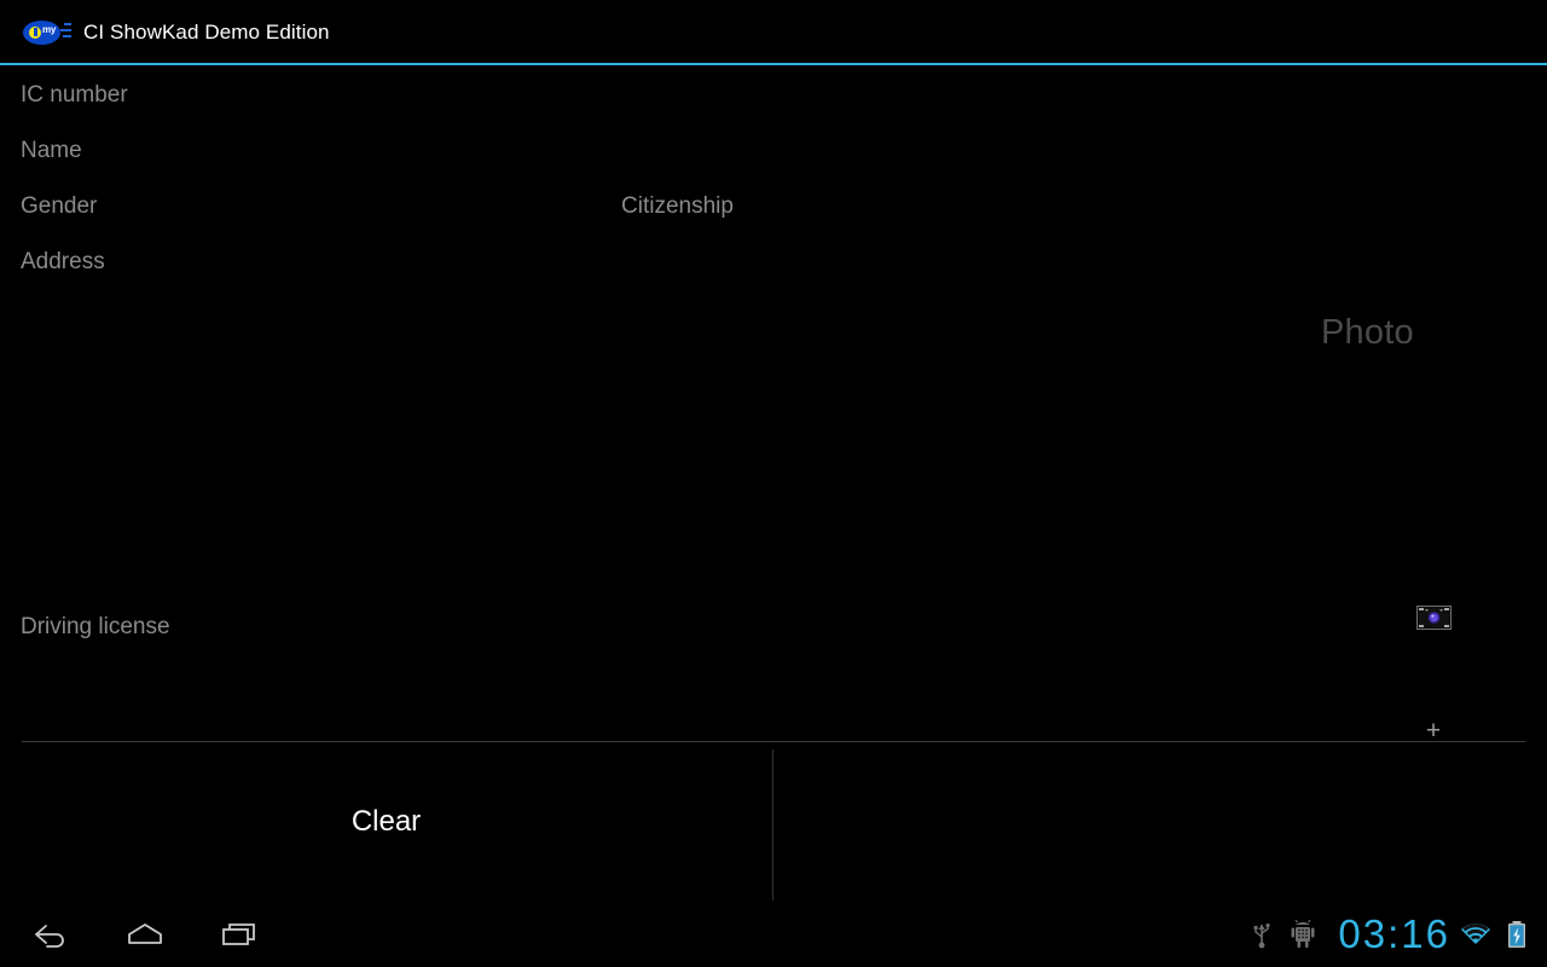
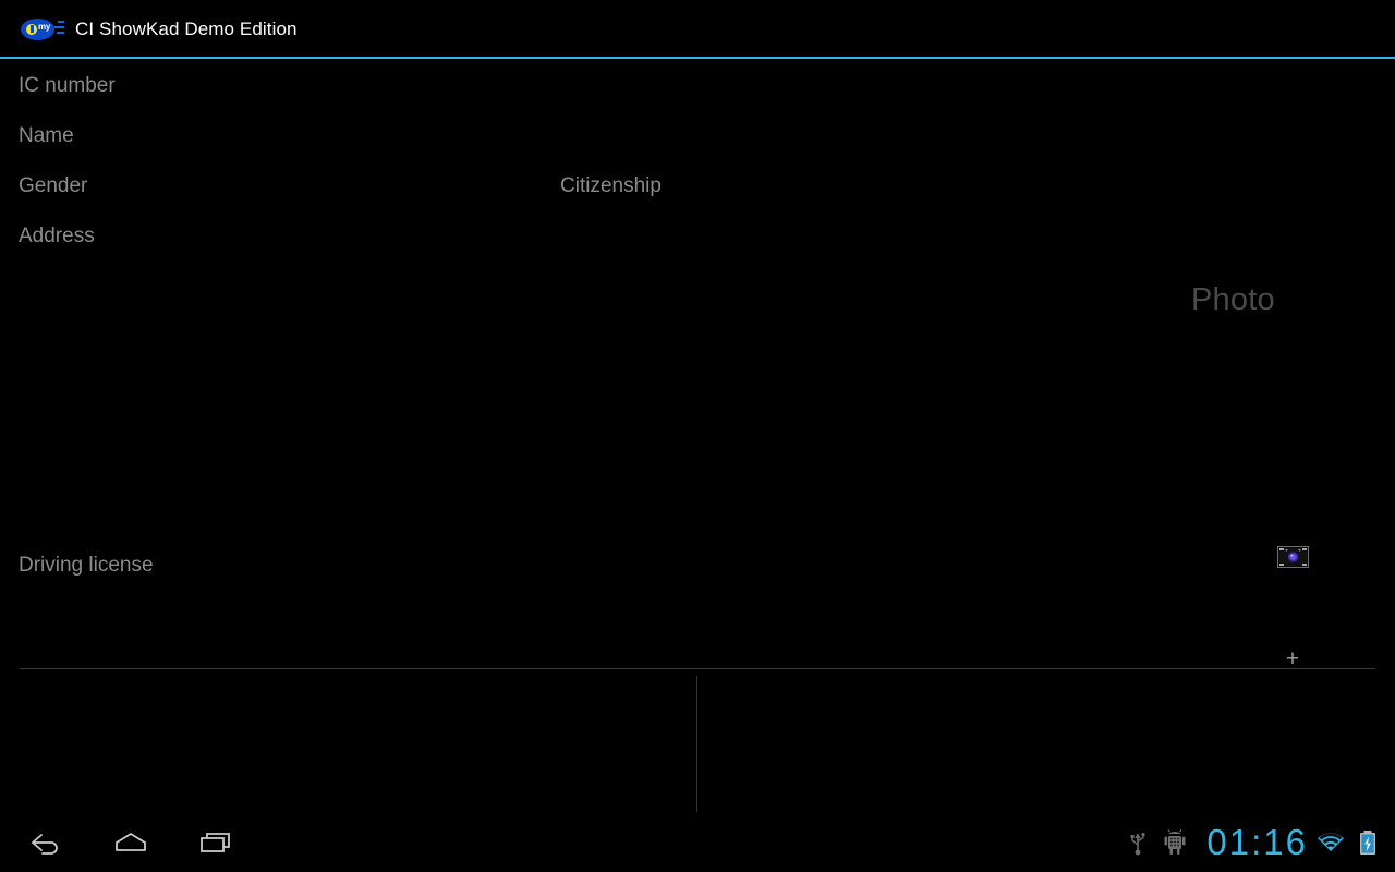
  my
  CI ShowKad Demo Edition
  IC number
  Name
  Gender
  Citizenship
  Address
  Driving license
  Photo
  +
- Clear
- 03:16
+ 01:16
